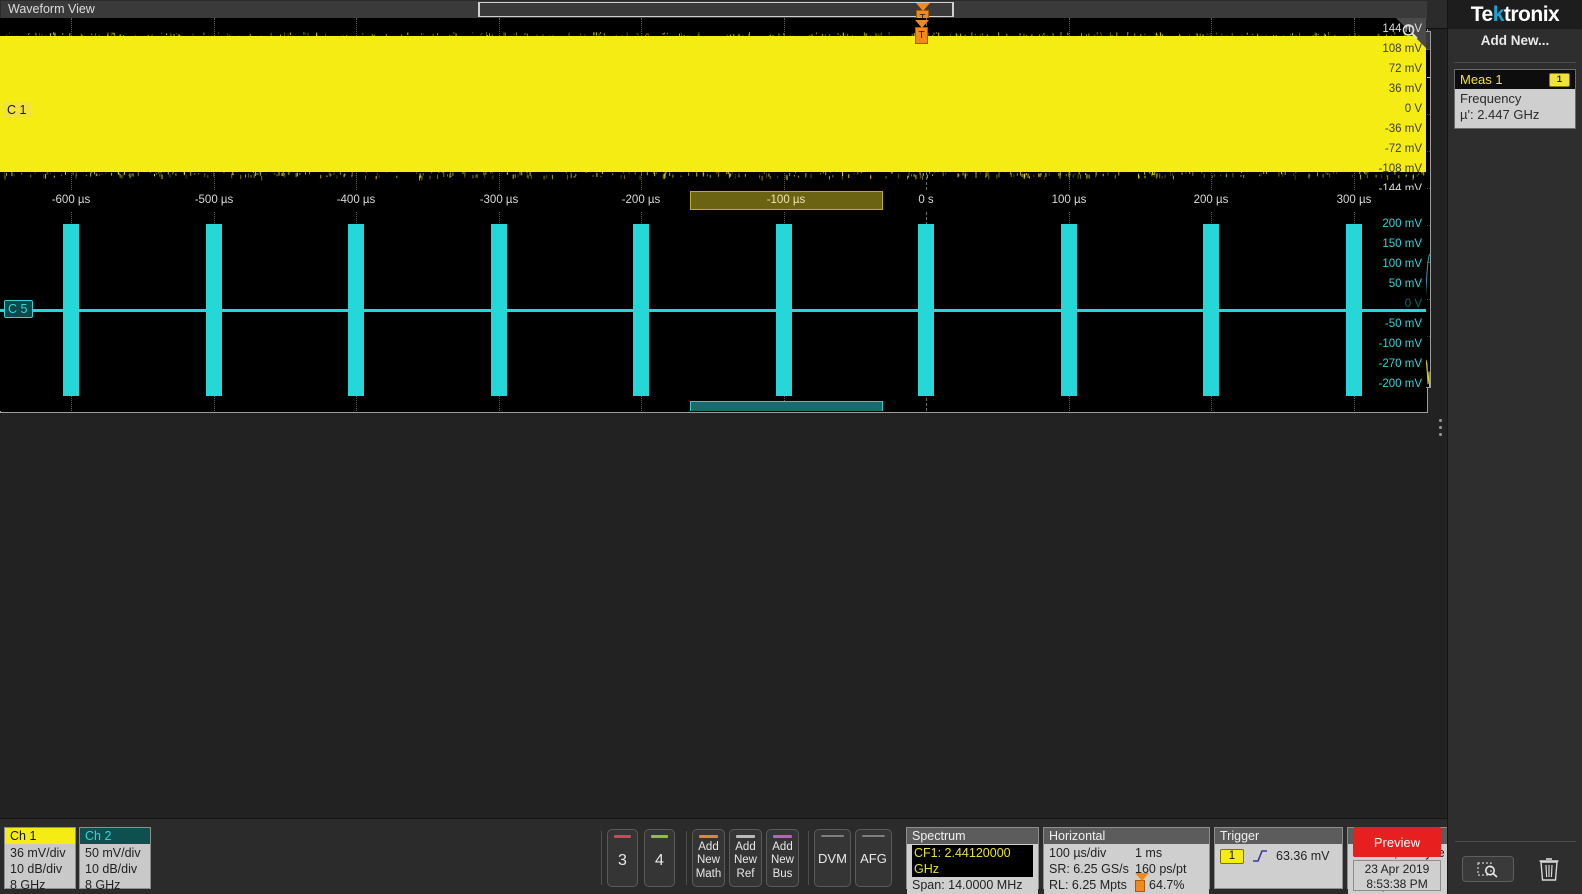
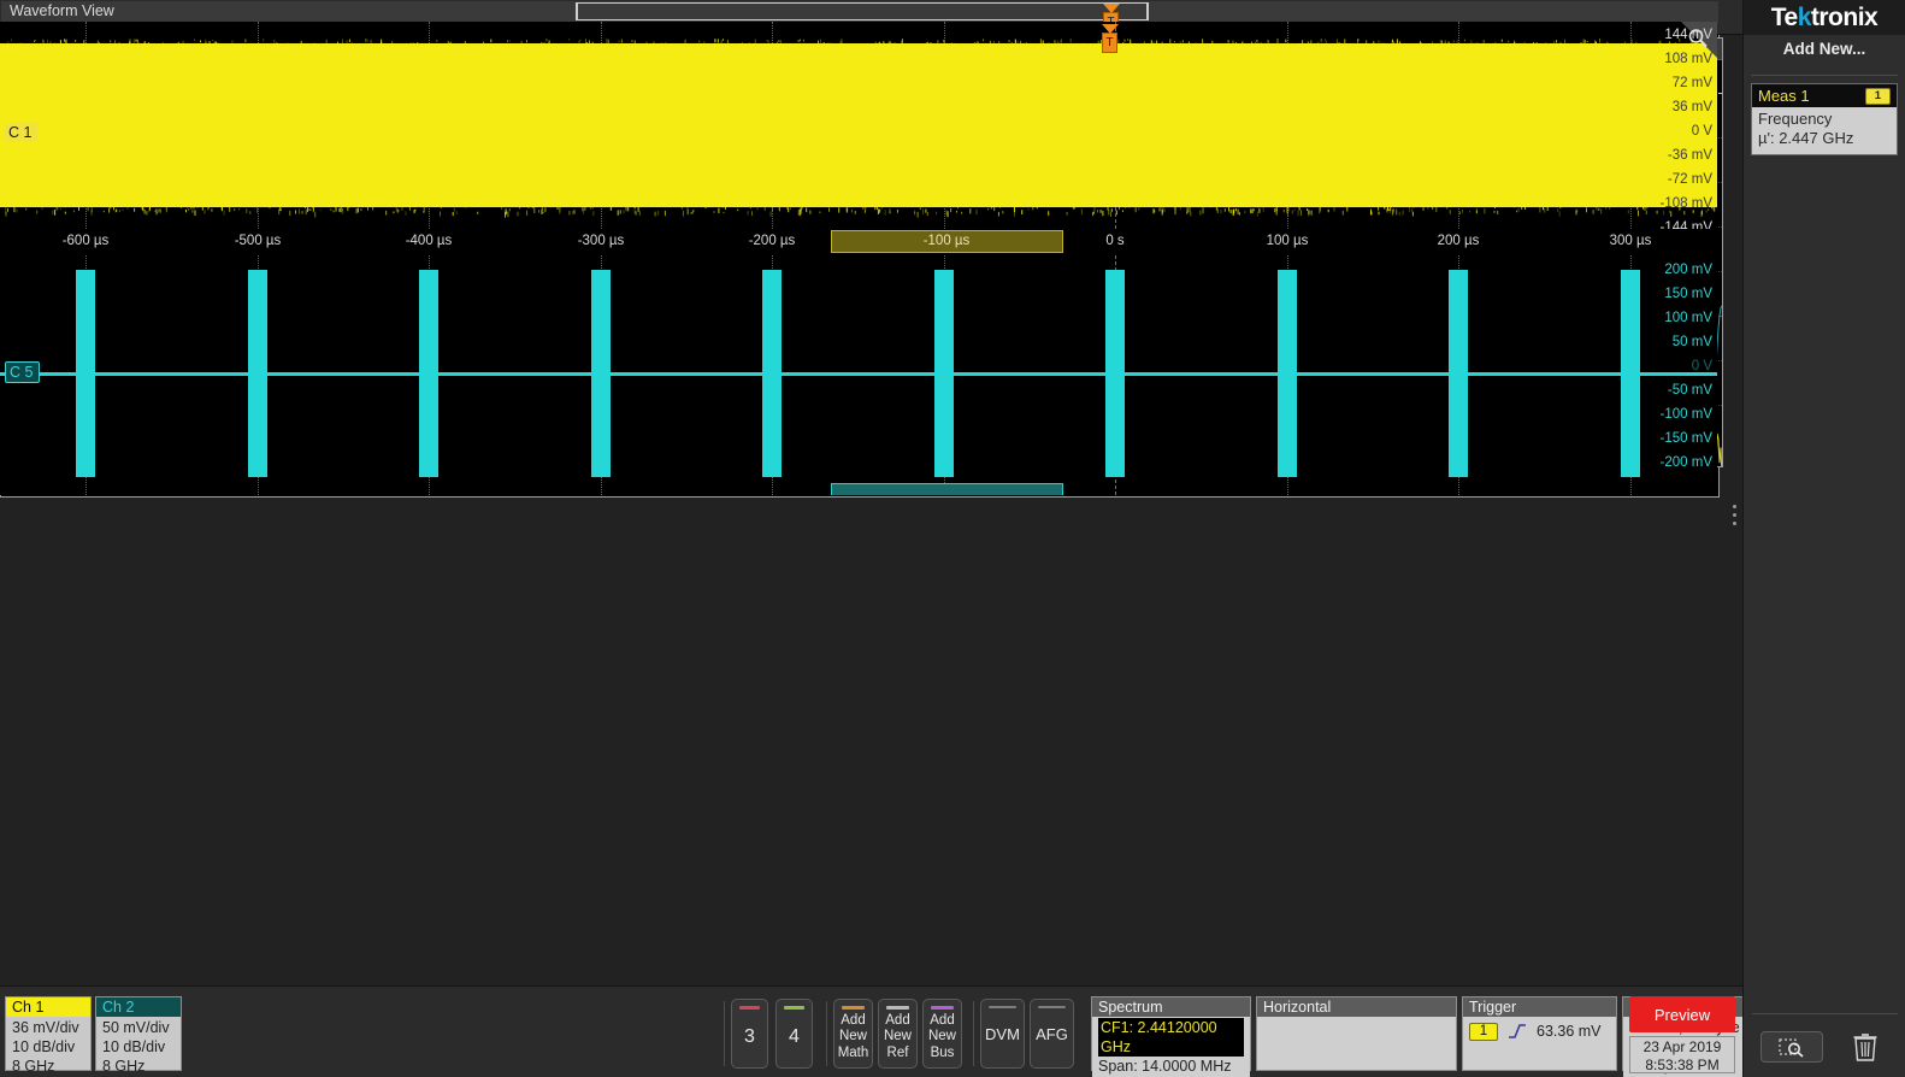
  Waveform View
  T
  C 1
  144 mV
  108 mV
  72 mV
  36 mV
  0 V
  -36 mV
  -72 mV
  -108 mV
  -144 mV
  -600 µs
  -500 µs
  -400 µs
  -300 µs
  -200 µs
  -100 µs
  0 s
  100 µs
  200 µs
  300 µs
  C 5
  200 mV
  150 mV
  100 mV
  50 mV
  0 V
  -50 mV
  -100 mV
- -270 mV
+ -150 mV
  -200 mV
  Ch 1
  36 mV/div
  10 dB/div
  8 GHz
  Ch 2
  50 mV/div
  10 dB/div
  8 GHz
  3
  4
  Add
  New
  Math
  Add
  New
  Ref
  Add
  New
  Bus
  DVM
  AFG
  Spectrum
  CF1: 2.44120000 GHz
  Span: 14.0000 MHz
  Horizontal
- 100 µs/div
- 1 ms
- SR: 6.25 GS/s
- 160 ps/pt
- RL: 6.25 Mpts
- 64.7%
  Trigger
  1
  63.36 mV
  Preview
  23 Apr 2019
  8:53:38 PM
  Tektronix
  Add New...
  Meas 1
  1
  Frequency
  µ': 2.447 GHz
